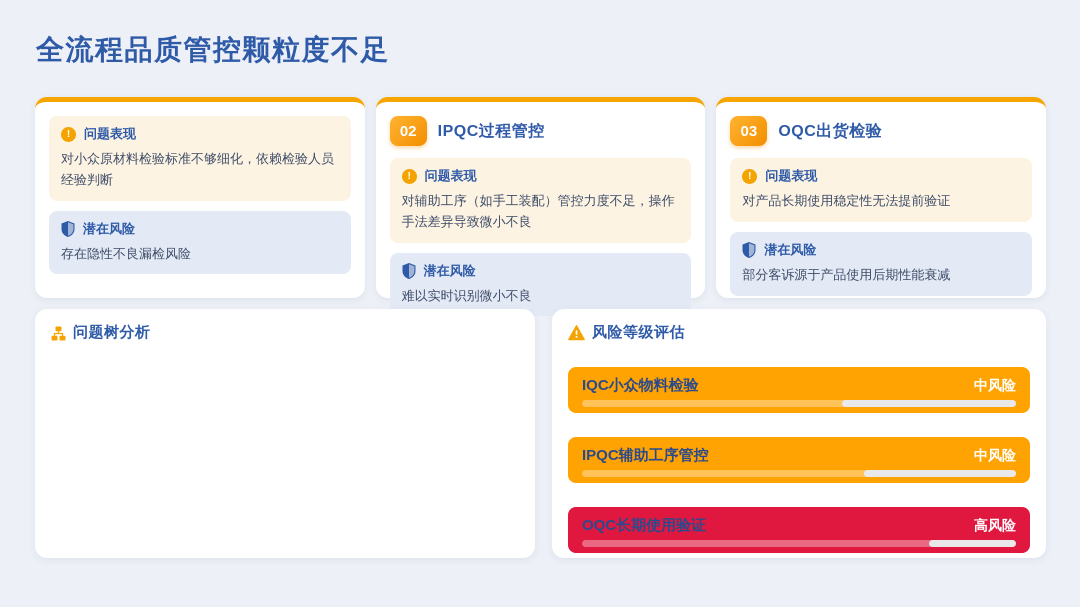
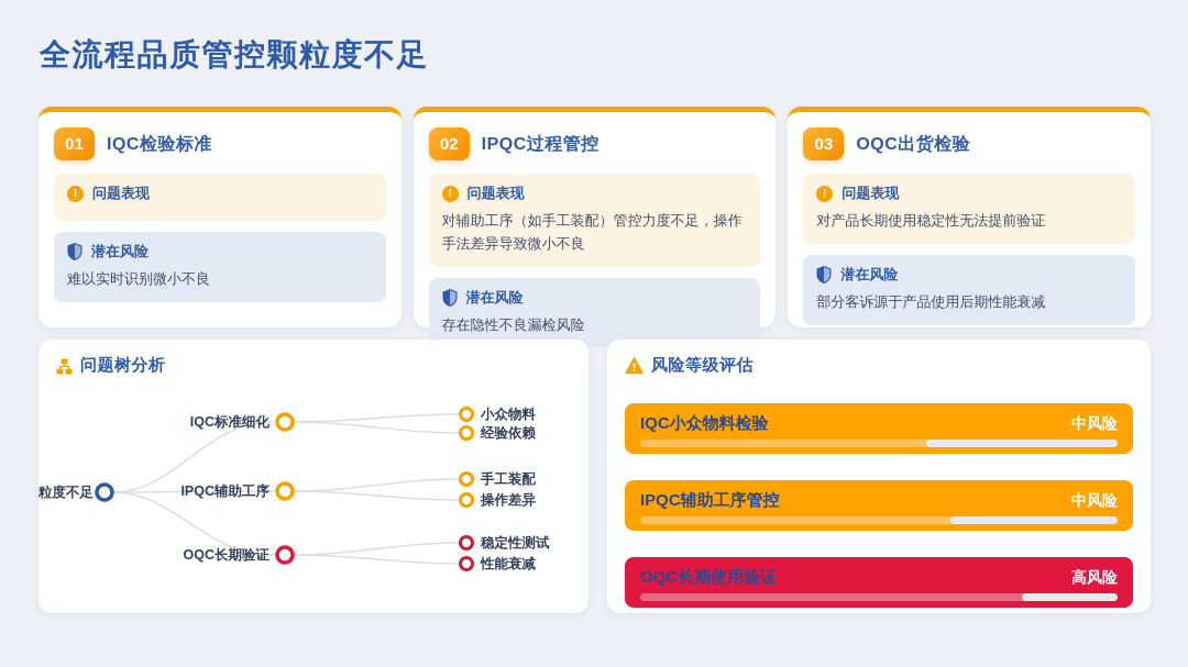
  全流程品质管控颗粒度不足
+ 01
+ IQC检验标准
  !
  问题表现
- 对小众原材料检验标准不够细化，依赖检验人员经验判断
  潜在风险
- 存在隐性不良漏检风险
+ 难以实时识别微小不良
  02
  IPQC过程管控
  !
  问题表现
  对辅助工序（如手工装配）管控力度不足，操作手法差异导致微小不良
  潜在风险
- 难以实时识别微小不良
+ 存在隐性不良漏检风险
  03
  OQC出货检验
  !
  问题表现
  对产品长期使用稳定性无法提前验证
  潜在风险
  部分客诉源于产品使用后期性能衰减
  问题树分析
+ 粒度不足
+ IQC标准细化
+ IPQC辅助工序
+ OQC长期验证
+ 小众物料
+ 经验依赖
+ 手工装配
+ 操作差异
+ 稳定性测试
+ 性能衰减
  风险等级评估
  IQC小众物料检验
  中风险
  IPQC辅助工序管控
  中风险
  OQC长期使用验证
  高风险
